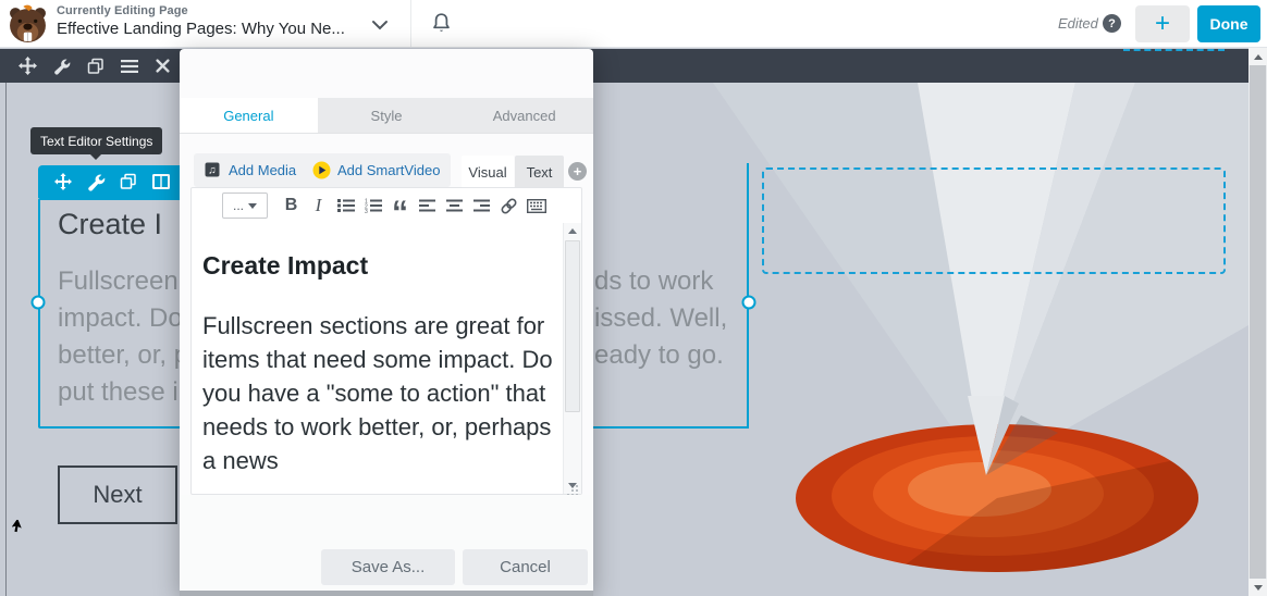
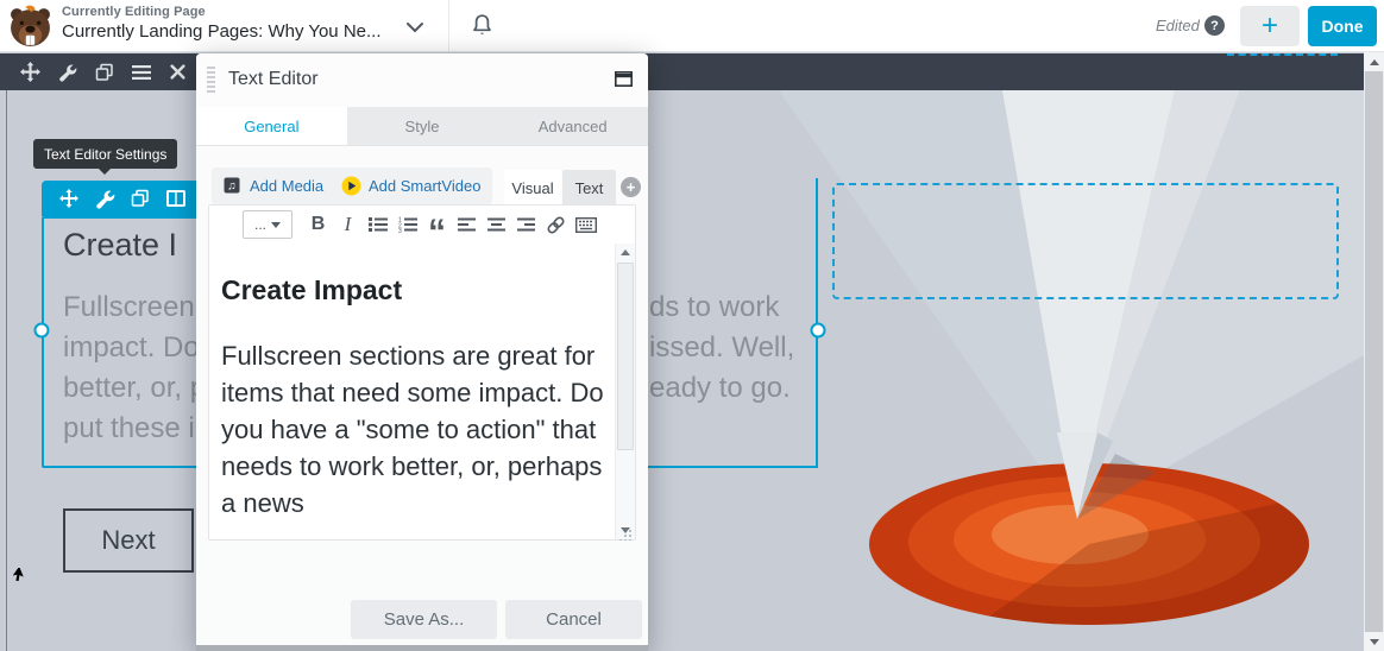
  Create I
  Fullscreen
  impact. Do
  better, or,
  put these i
  Next
  ds to work
  issed. Well,
  eady to go.
  Text Editor Settings
  Currently Editing Page
- Effective Landing Pages: Why You Ne...
+ Currently Landing Pages: Why You Ne...
  Edited
  ?
  +
  Done
+ Text Editor
  General
  Style
  Advanced
  ♫
  Add Media
  Add SmartVideo
  Visual
  Text
  +
  ...
  B
  I
  “
  Create Impact
  Fullscreen sections are great for items that need some impact. Do you have a "some to action" that needs to work better, or, perhaps a news
  Save As...
  Cancel
